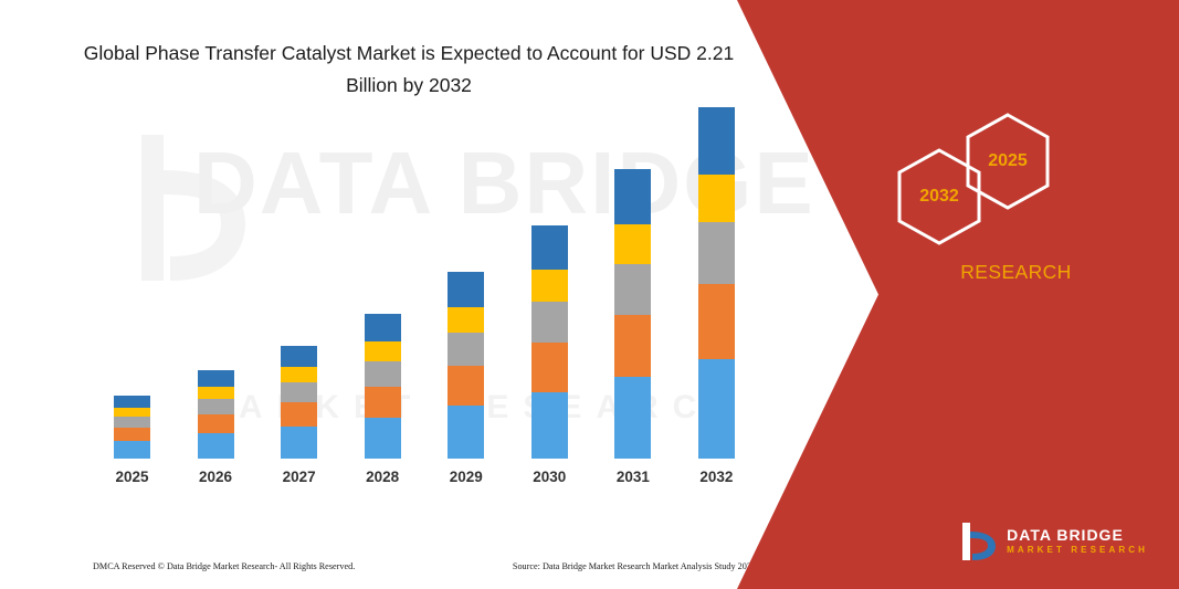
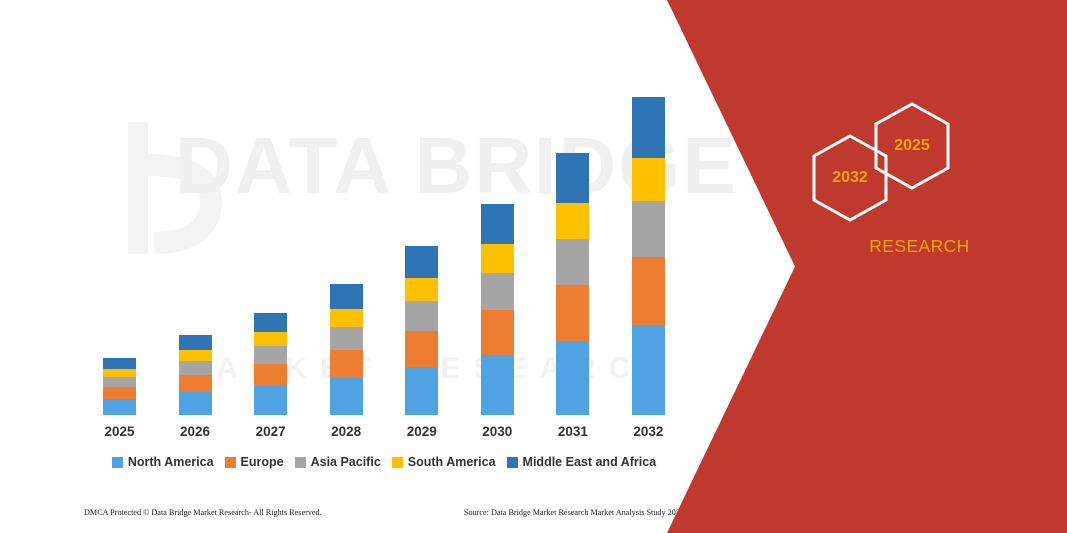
  DATA BRIE
- Global Phase Transfer Catalyst Market is Expected to Account for USD 2.21 Billion by 2032
  2025
  2026
  2027
  2028
  2029
  2030
  2031
  2032
+ North America
+ Europe
+ Asia Pacific
+ South America
+ Middle East and Africa
- DMCA Reserved © Data Bridge Market Research- All Rights Reserved.
+ DMCA Protected © Data Bridge Market Research- All Rights Reserved.
  Source: Data Bridge Market Research Market Analysis Study 20
  2032
  2025
  RESEARCH
- DATA BRIDGE
- MARKET RESEARCH
